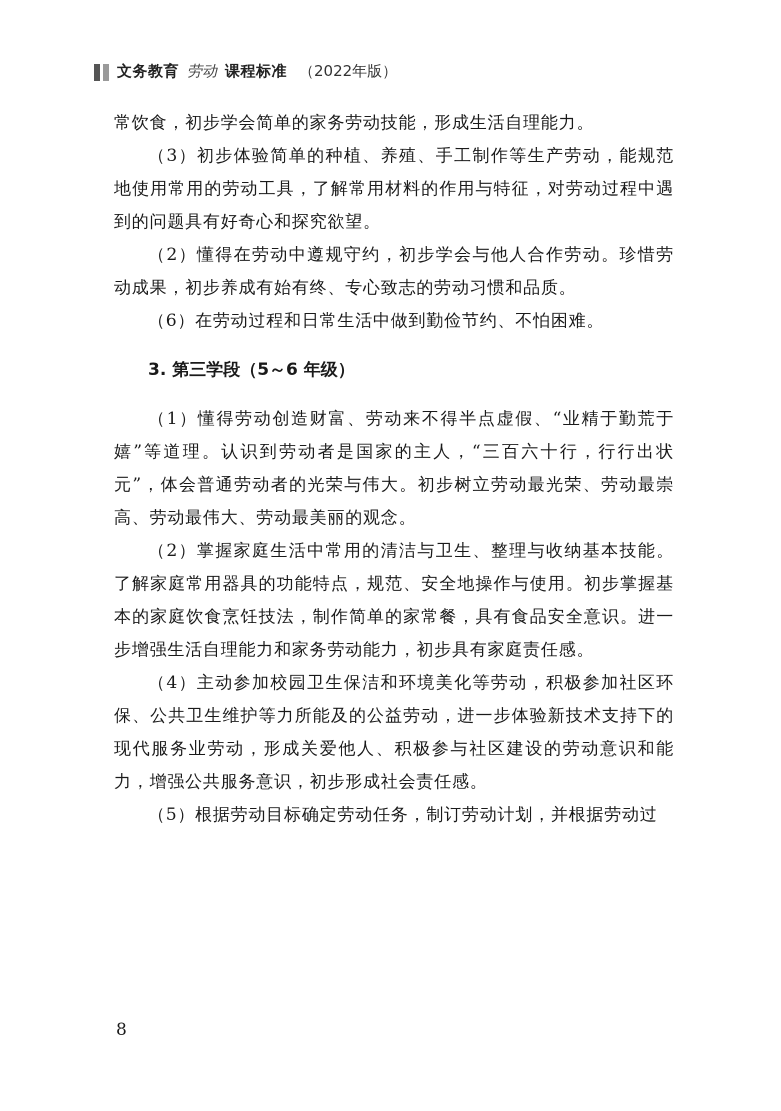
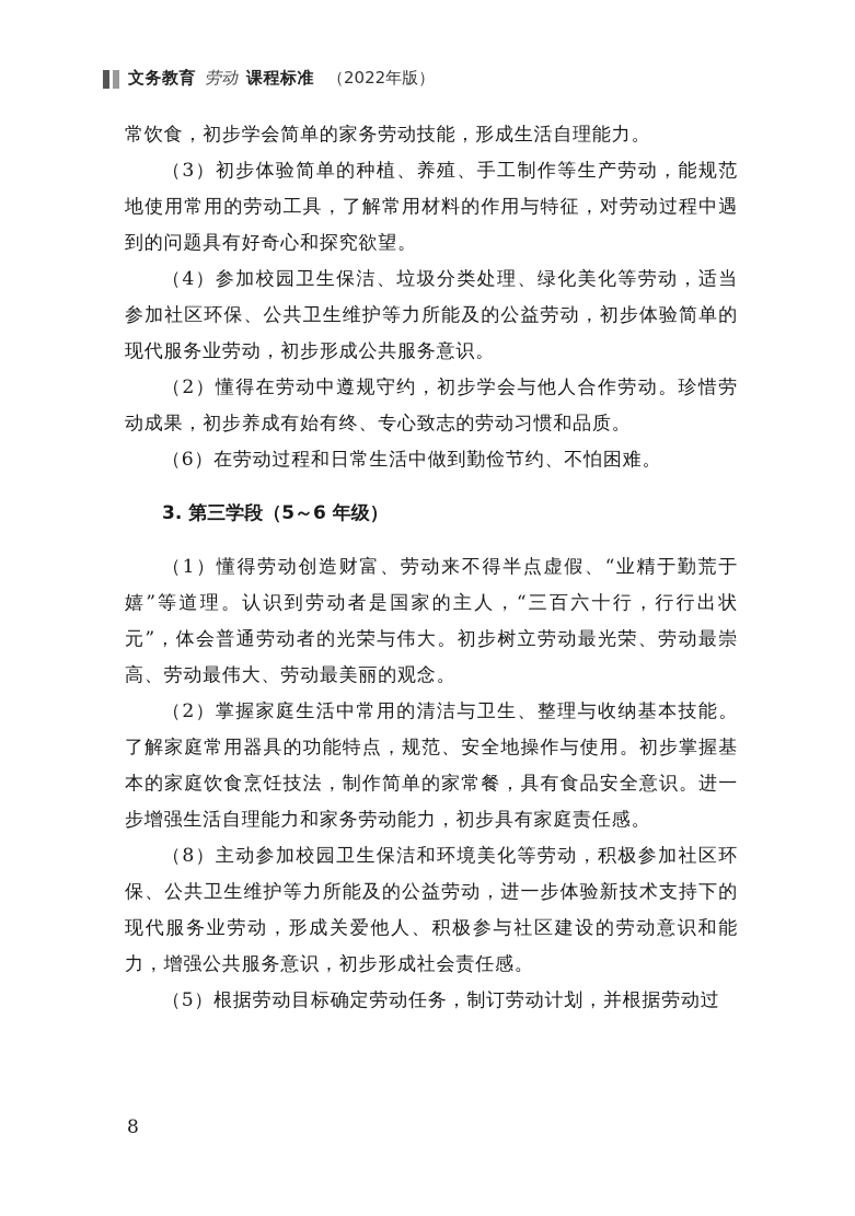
  文务教育
  劳动
  课程标准
  （2022年版）
  常饮食，初步学会简单的家务劳动技能，形成生活自理能力。
  （3）初步体验简单的种植、养殖、手工制作等生产劳动，能规范地使用常用的劳动工具，了解常用材料的作用与特征，对劳动过程中遇到的问题具有好奇心和探究欲望。
+ （4）参加校园卫生保洁、垃圾分类处理、绿化美化等劳动，适当参加社区环保、公共卫生维护等力所能及的公益劳动，初步体验简单的现代服务业劳动，初步形成公共服务意识。
  （2）懂得在劳动中遵规守约，初步学会与他人合作劳动。珍惜劳动成果，初步养成有始有终、专心致志的劳动习惯和品质。
  （6）在劳动过程和日常生活中做到勤俭节约、不怕困难。
  3. 第三学段（5～6 年级）
  （1）懂得劳动创造财富、劳动来不得半点虚假、“业精于勤荒于嬉”等道理。认识到劳动者是国家的主人，“三百六十行，行行出状元”，体会普通劳动者的光荣与伟大。初步树立劳动最光荣、劳动最崇高、劳动最伟大、劳动最美丽的观念。
  （2）掌握家庭生活中常用的清洁与卫生、整理与收纳基本技能。了解家庭常用器具的功能特点，规范、安全地操作与使用。初步掌握基本的家庭饮食烹饪技法，制作简单的家常餐，具有食品安全意识。进一步增强生活自理能力和家务劳动能力，初步具有家庭责任感。
- （4）主动参加校园卫生保洁和环境美化等劳动，积极参加社区环保、公共卫生维护等力所能及的公益劳动，进一步体验新技术支持下的现代服务业劳动，形成关爱他人、积极参与社区建设的劳动意识和能力，增强公共服务意识，初步形成社会责任感。
+ （8）主动参加校园卫生保洁和环境美化等劳动，积极参加社区环保、公共卫生维护等力所能及的公益劳动，进一步体验新技术支持下的现代服务业劳动，形成关爱他人、积极参与社区建设的劳动意识和能力，增强公共服务意识，初步形成社会责任感。
  （5）根据劳动目标确定劳动任务，制订劳动计划，并根据劳动过
  8
